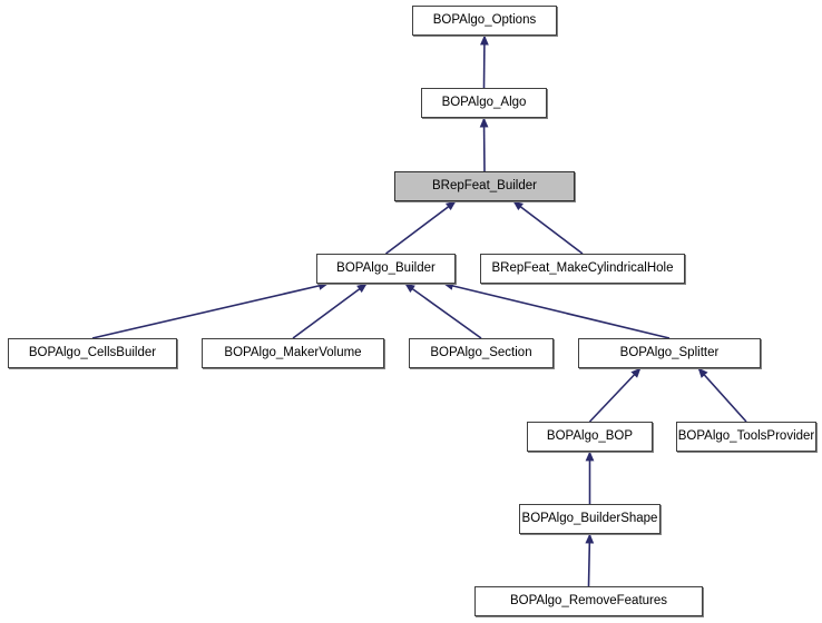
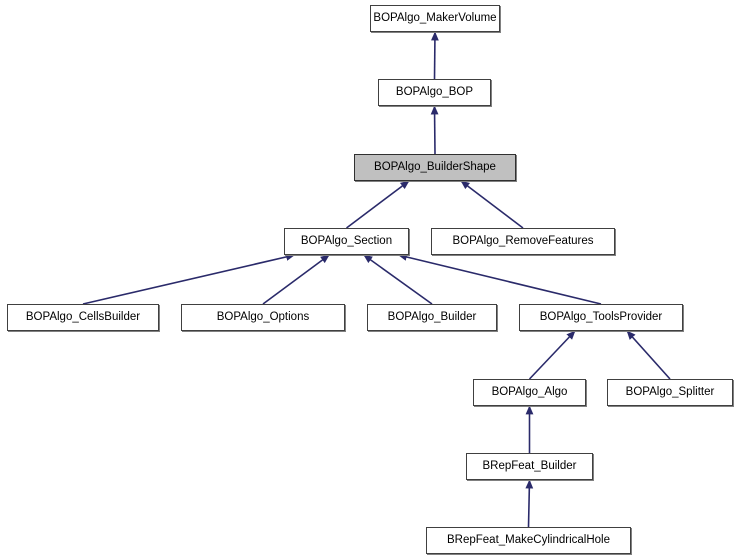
- BOPAlgo_Options
+ BOPAlgo_MakerVolume
- BOPAlgo_Algo
+ BOPAlgo_BOP
- BRepFeat_Builder
+ BOPAlgo_BuilderShape
- BOPAlgo_Builder
+ BOPAlgo_Section
- BRepFeat_MakeCylindricalHole
+ BOPAlgo_RemoveFeatures
  BOPAlgo_CellsBuilder
- BOPAlgo_MakerVolume
+ BOPAlgo_Options
- BOPAlgo_Section
+ BOPAlgo_Builder
- BOPAlgo_Splitter
+ BOPAlgo_ToolsProvider
- BOPAlgo_BOP
+ BOPAlgo_Algo
- BOPAlgo_ToolsProvider
+ BOPAlgo_Splitter
- BOPAlgo_BuilderShape
+ BRepFeat_Builder
- BOPAlgo_RemoveFeatures
+ BRepFeat_MakeCylindricalHole
